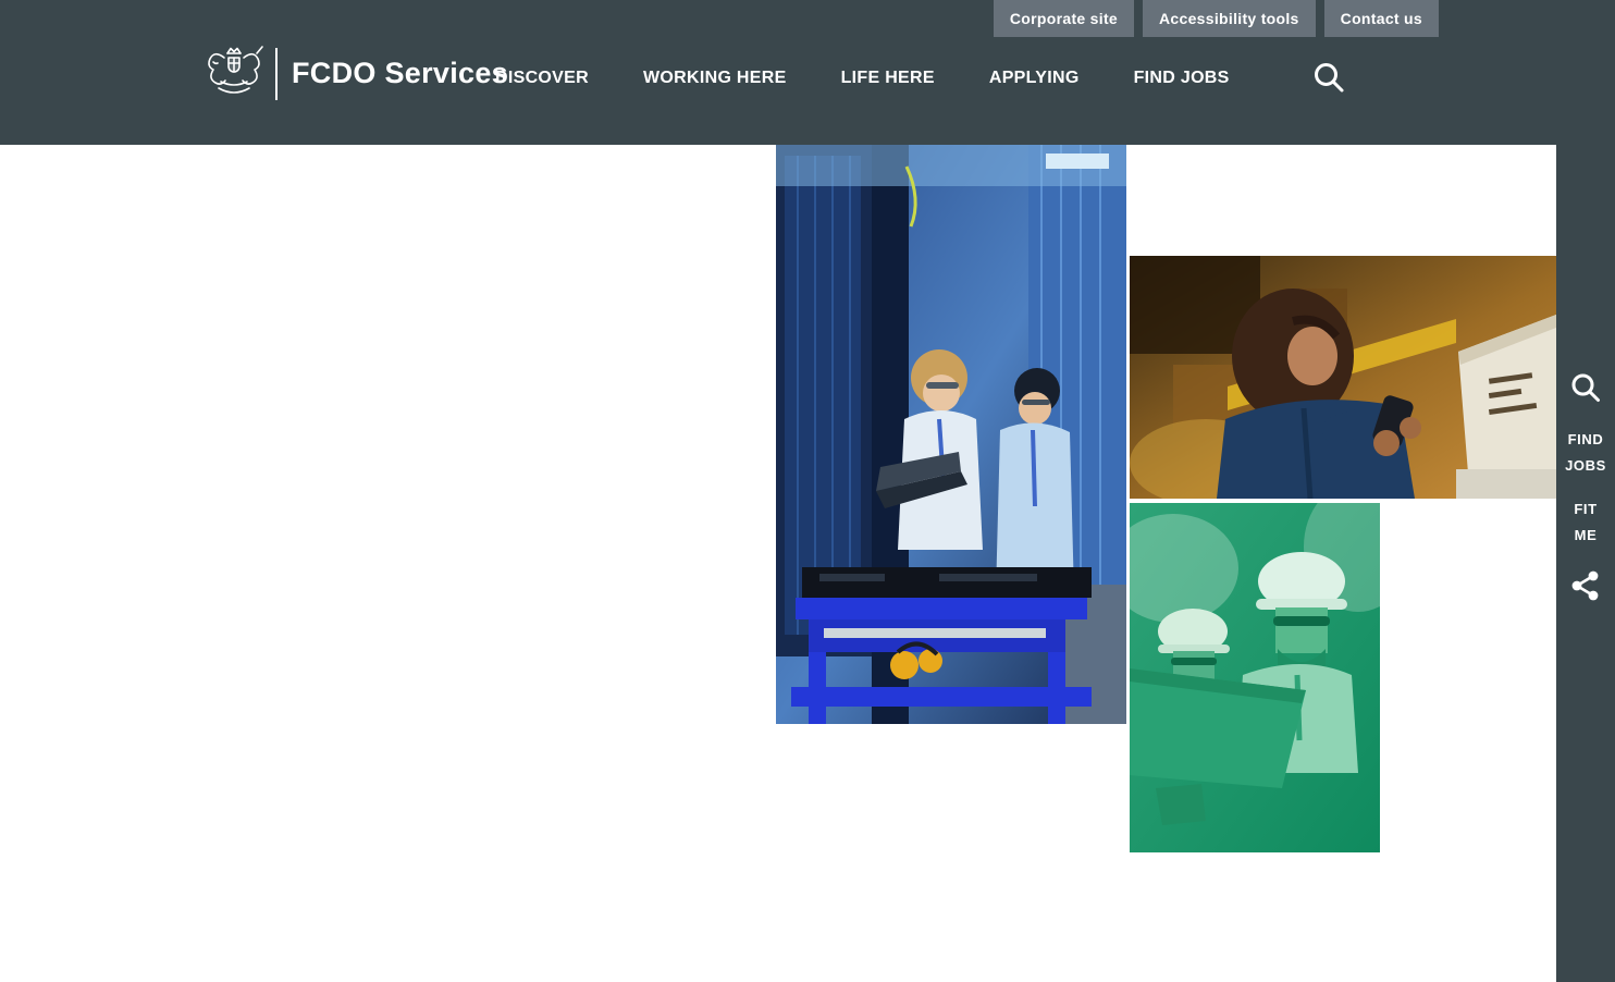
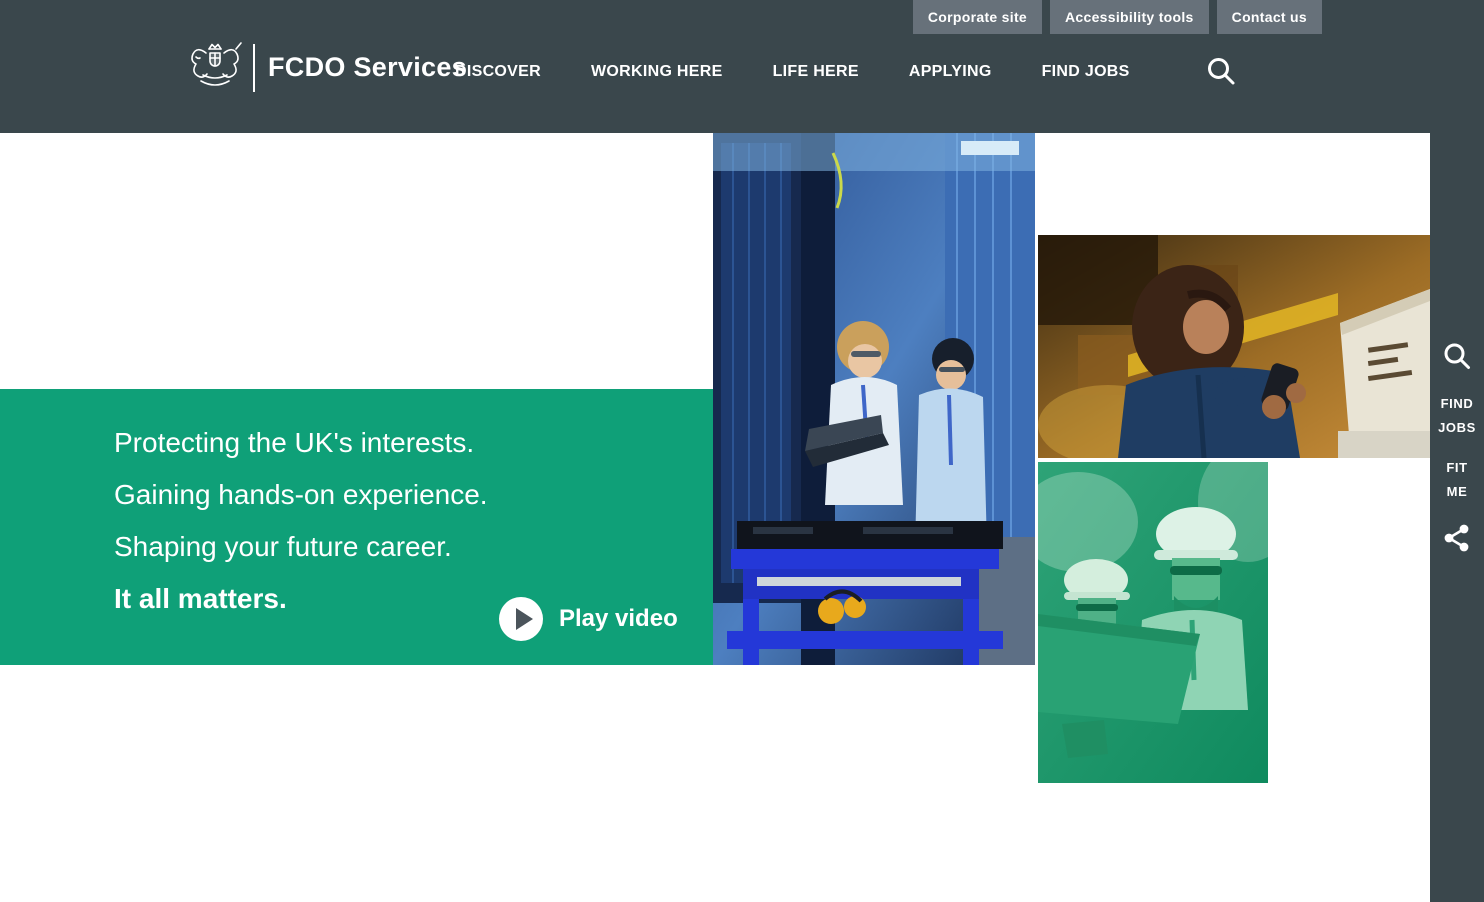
  FIND
  JOBS
  FIT
  ME
  Corporate site
  Accessibility tools
  Contact us
  FCDO Services
  DISCOVER
  WORKING HERE
  LIFE HERE
  APPLYING
  FIND JOBS
+ Protecting the UK's interests.
+ Gaining hands-on experience.
+ Shaping your future career.
+ It all matters.
+ Play video
